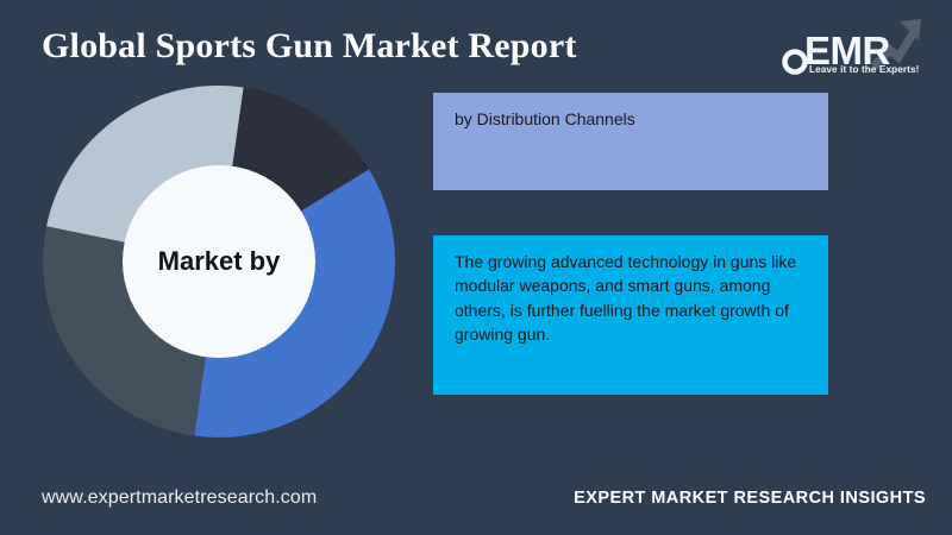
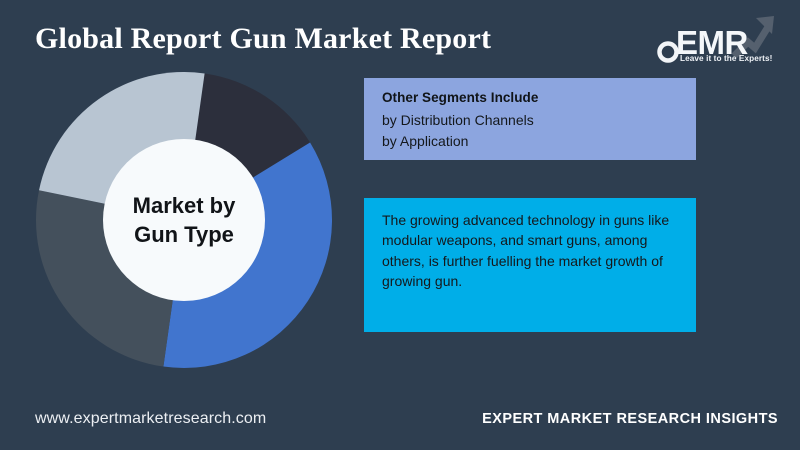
- Global Sports Gun Market Report
+ Global Report Gun Market Report
  EMR
  Leave it to the Experts!
  Market by
+ Gun Type
+ Other Segments Include
  by Distribution Channels
+ by Application
  The growing advanced technology in guns like modular weapons, and smart guns, among others, is further fuelling the market growth of growing gun.
  www.expertmarketresearch.com
  EXPERT MARKET RESEARCH INSIGHTS
